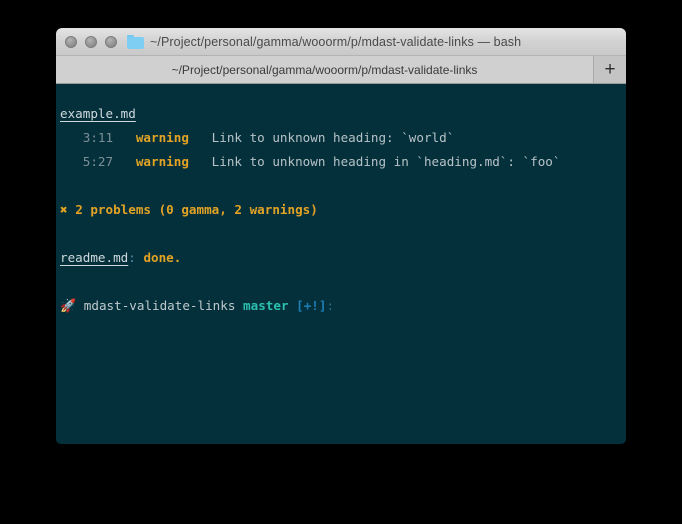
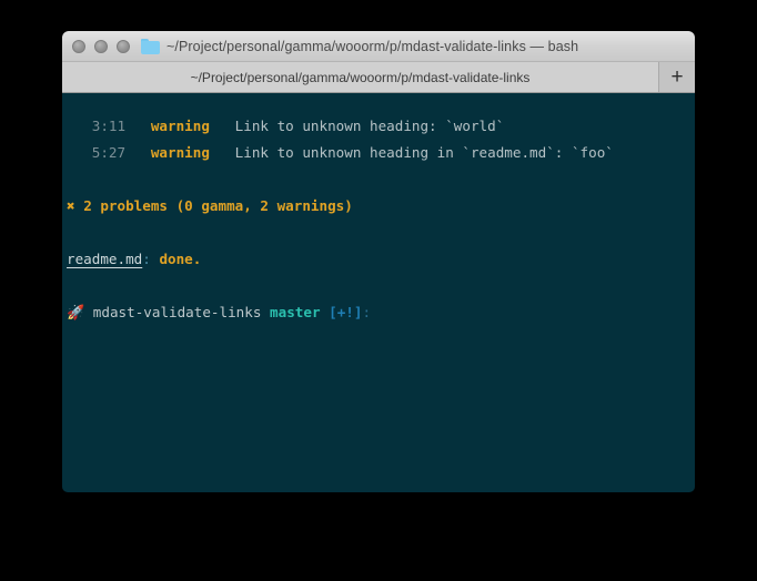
  ~/Project/personal/gamma/wooorm/p/mdast-validate-links — bash
  ~/Project/personal/gamma/wooorm/p/mdast-validate-links
  +
- example.md
  3:11 warning Link to unknown heading: `world`
- 5:27 warning Link to unknown heading in `heading.md`: `foo`
+ 5:27 warning Link to unknown heading in `readme.md`: `foo`
  ✖ 2 problems (0 gamma, 2 warnings)
  readme.md: done.
  🚀 mdast-validate-links master [+!]:
